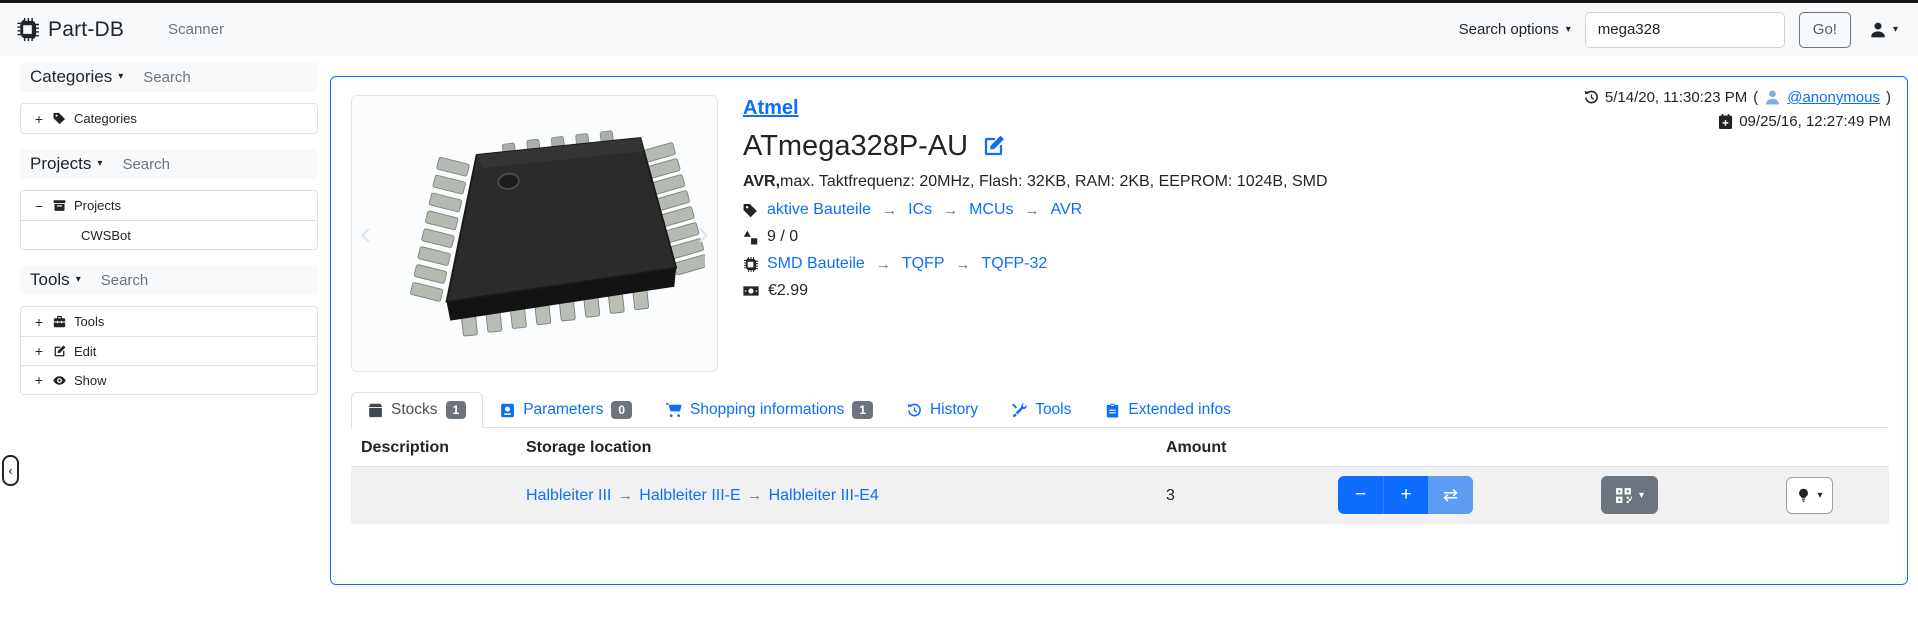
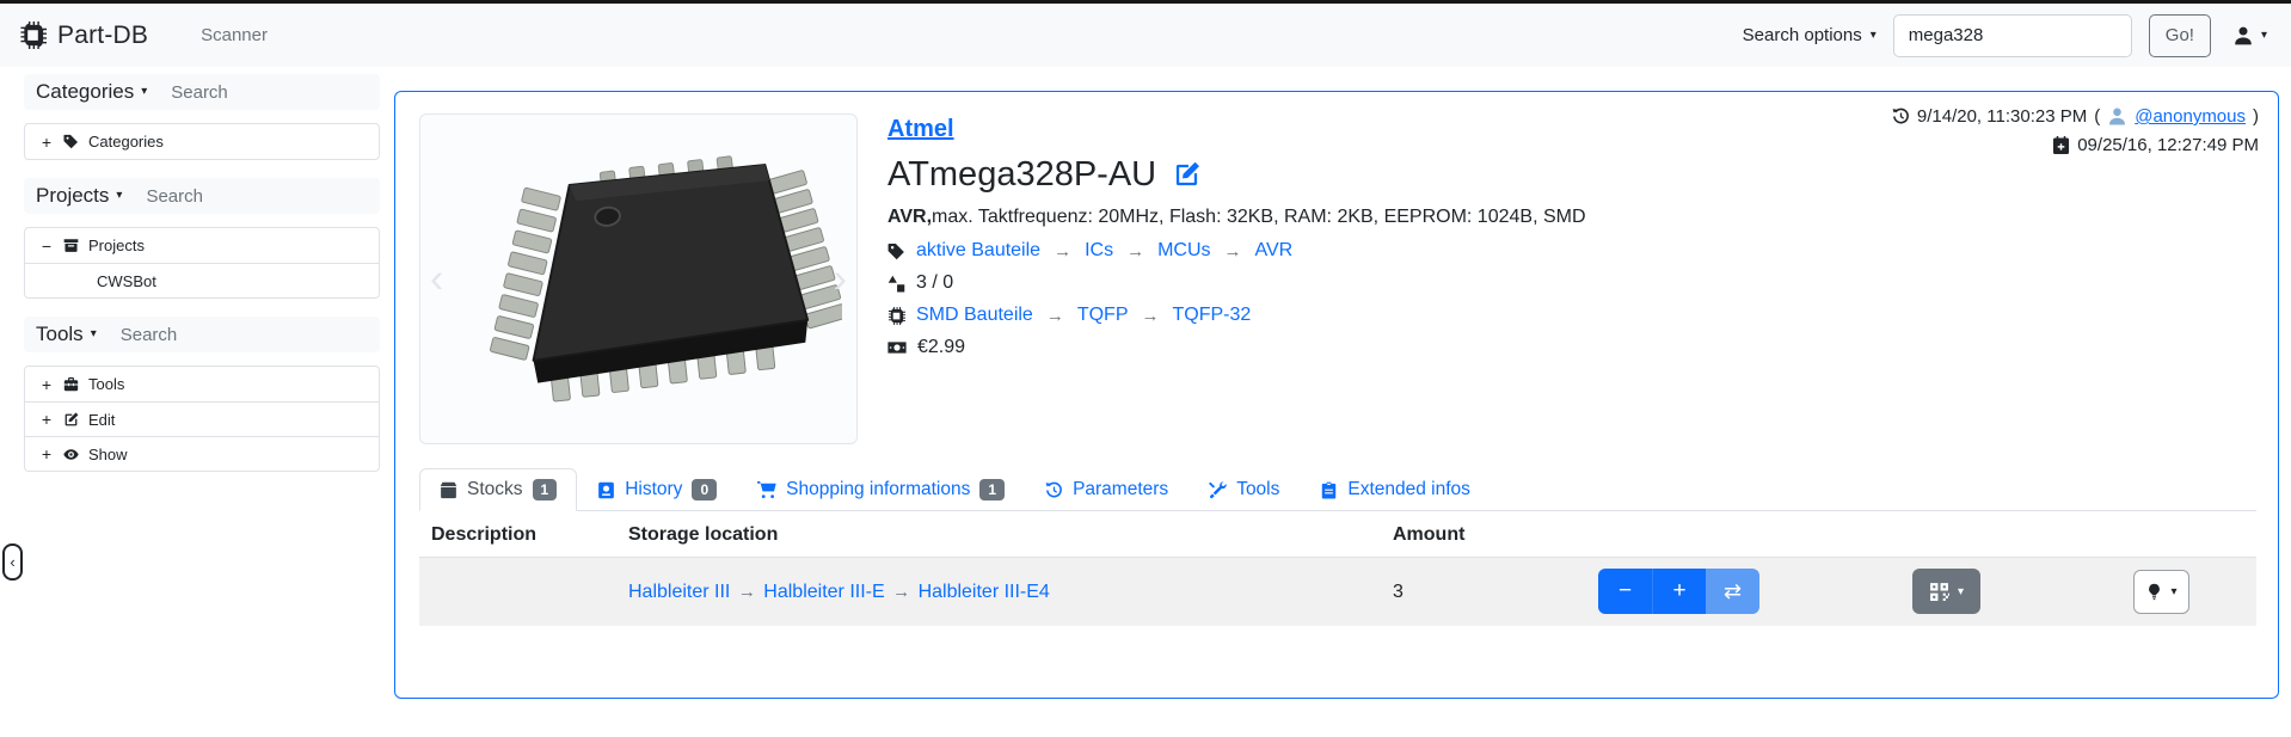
  Part-DB
  Scanner
  Search options
  ▾
  mega328
  Go!
  ▾
  Categories
  ▾
  Search
  +
  Categories
  Projects
  ▾
  Search
  −
  Projects
  CWSBot
  Tools
  ▾
  Search
  +
  Tools
  +
  Edit
  +
  Show
  ‹
  ‹
  ›
  Atmel
  ATmega328P-AU
  AVR,max. Taktfrequenz: 20MHz, Flash: 32KB, RAM: 2KB, EEPROM: 1024B, SMD
  aktive Bauteile
  →
  ICs
  →
  MCUs
  →
  AVR
- 9 / 0
+ 3 / 0
  SMD Bauteile
  →
  TQFP
  →
  TQFP-32
  €2.99
- 5/14/20, 11:30:23 PM
+ 9/14/20, 11:30:23 PM
  (
  @anonymous
  )
  09/25/16, 12:27:49 PM
  Stocks
  1
- Parameters
+ History
  0
  Shopping informations
  1
- History
+ Parameters
  Tools
  Extended infos
  Description
  Storage location
  Amount
  Halbleiter III → Halbleiter III-E → Halbleiter III-E4
  3
  −
  +
  ⇄
  ▾
  ▾
